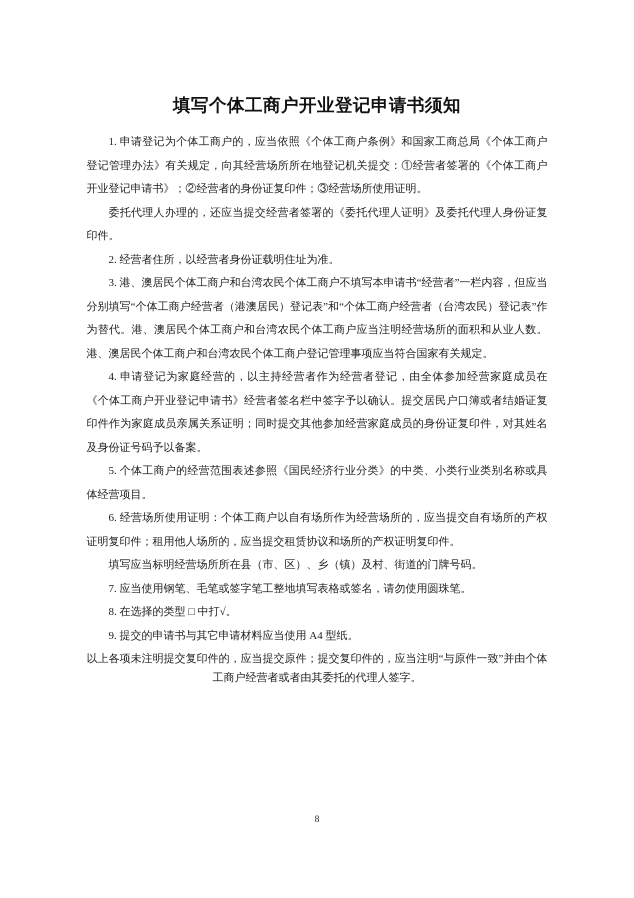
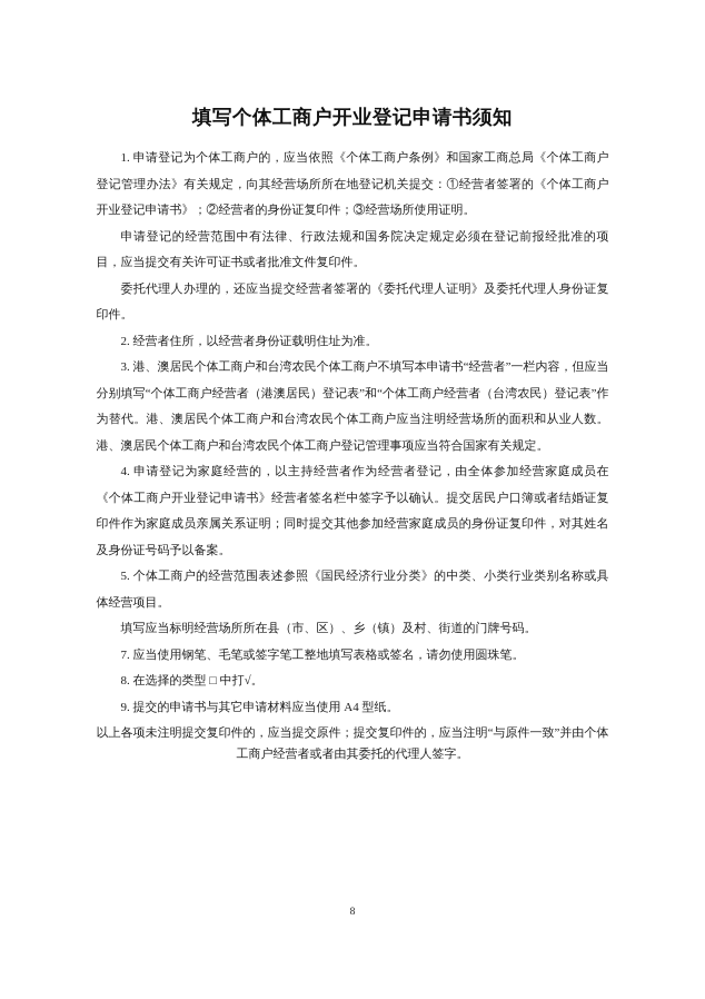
  填写个体工商户开业登记申请书须知
  1. 申请登记为个体工商户的，应当依照《个体工商户条例》和国家工商总局《个体工商户登记管理办法》有关规定，向其经营场所所在地登记机关提交：①经营者签署的《个体工商户开业登记申请书》；②经营者的身份证复印件；③经营场所使用证明。
+ 申请登记的经营范围中有法律、行政法规和国务院决定规定必须在登记前报经批准的项目，应当提交有关许可证书或者批准文件复印件。
  委托代理人办理的，还应当提交经营者签署的《委托代理人证明》及委托代理人身份证复印件。
  2. 经营者住所，以经营者身份证载明住址为准。
  3. 港、澳居民个体工商户和台湾农民个体工商户不填写本申请书“经营者”一栏内容，但应当分别填写“个体工商户经营者（港澳居民）登记表”和“个体工商户经营者（台湾农民）登记表”作为替代。港、澳居民个体工商户和台湾农民个体工商户应当注明经营场所的面积和从业人数。港、澳居民个体工商户和台湾农民个体工商户登记管理事项应当符合国家有关规定。
  4. 申请登记为家庭经营的，以主持经营者作为经营者登记，由全体参加经营家庭成员在《个体工商户开业登记申请书》经营者签名栏中签字予以确认。提交居民户口簿或者结婚证复印件作为家庭成员亲属关系证明；同时提交其他参加经营家庭成员的身份证复印件，对其姓名及身份证号码予以备案。
  5. 个体工商户的经营范围表述参照《国民经济行业分类》的中类、小类行业类别名称或具体经营项目。
- 6. 经营场所使用证明：个体工商户以自有场所作为经营场所的，应当提交自有场所的产权证明复印件；租用他人场所的，应当提交租赁协议和场所的产权证明复印件。
  填写应当标明经营场所所在县（市、区）、乡（镇）及村、街道的门牌号码。
  7. 应当使用钢笔、毛笔或签字笔工整地填写表格或签名，请勿使用圆珠笔。
  8. 在选择的类型 □ 中打√。
  9. 提交的申请书与其它申请材料应当使用 A4 型纸。
  以上各项未注明提交复印件的，应当提交原件；提交复印件的，应当注明“与原件一致”并由个体工商户经营者或者由其委托的代理人签字。
  8
